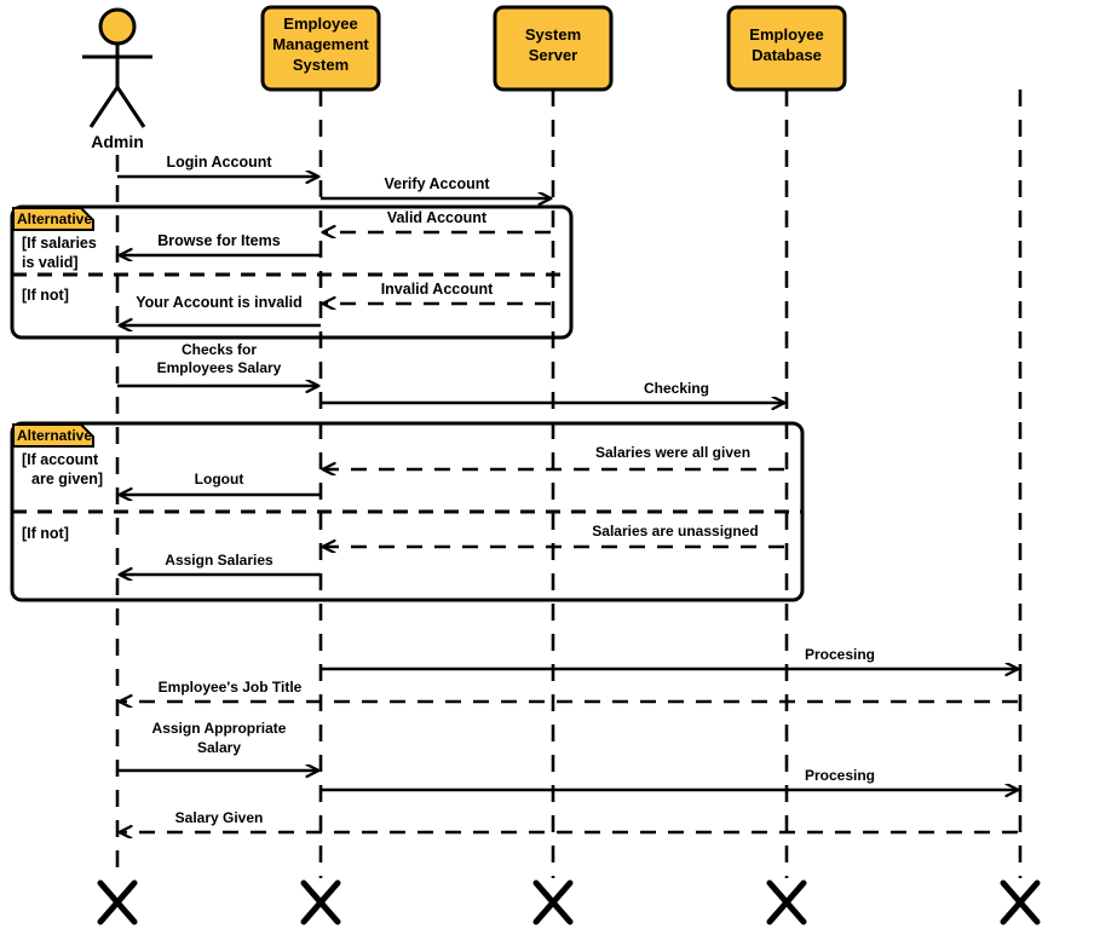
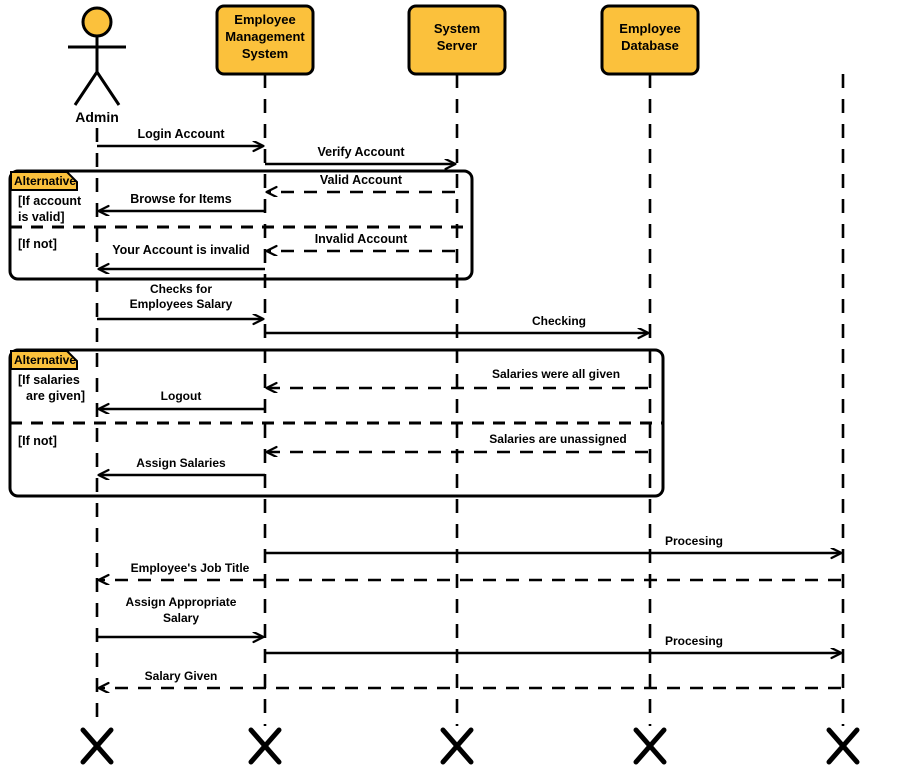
  Admin
  Employee
  Management
  System
  System
  Server
  Employee
  Database
  Alternative
- [If salaries
+ [If account
  is valid]
  [If not]
  Alternative
- [If account
+ [If salaries
  are given]
  [If not]
  Login Account
  Verify Account
  Valid Account
  Browse for Items
  Invalid Account
  Your Account is invalid
  Checks for
  Employees Salary
  Checking
  Salaries were all given
  Logout
  Salaries are unassigned
  Assign Salaries
  Procesing
  Employee's Job Title
  Assign Appropriate
  Salary
  Procesing
  Salary Given
